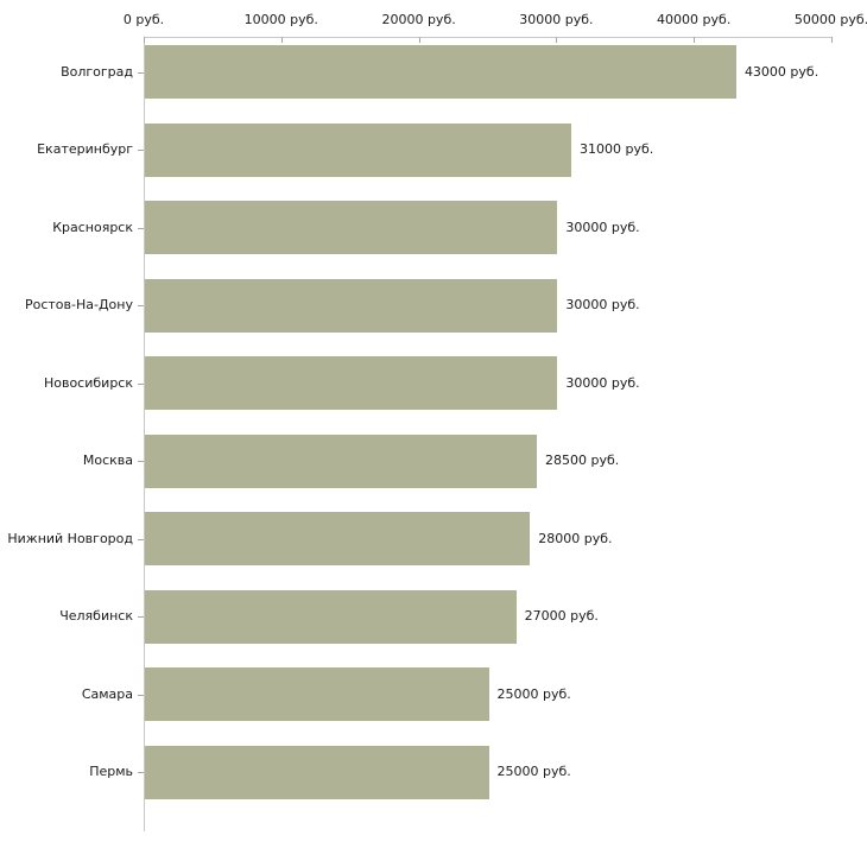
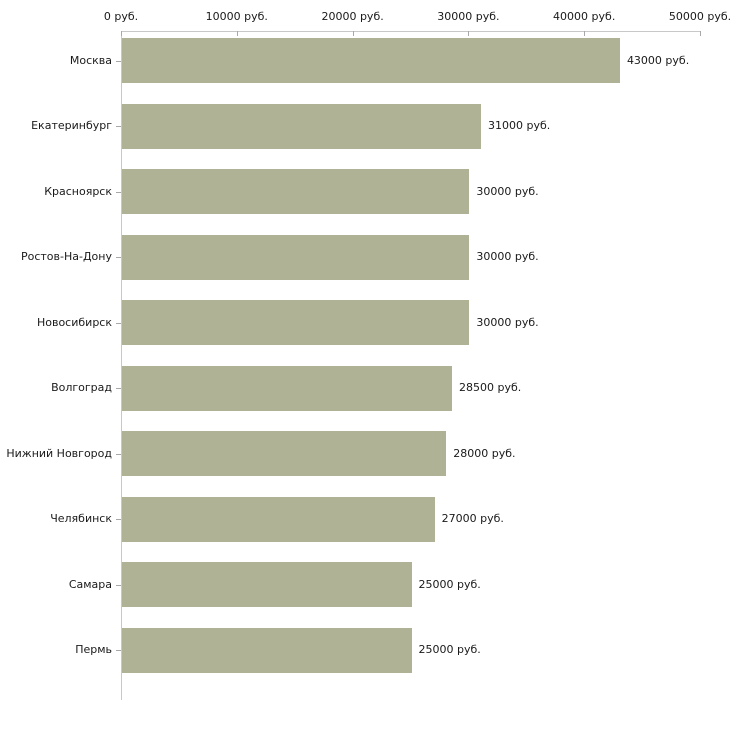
  0 руб.
  10000 руб.
  20000 руб.
  30000 руб.
  40000 руб.
  50000 руб.
- Волгоград
+ Москва
  43000 руб.
  Екатеринбург
  31000 руб.
  Красноярск
  30000 руб.
  Ростов-На-Дону
  30000 руб.
  Новосибирск
  30000 руб.
- Москва
+ Волгоград
  28500 руб.
  Нижний Новгород
  28000 руб.
  Челябинск
  27000 руб.
  Самара
  25000 руб.
  Пермь
  25000 руб.
